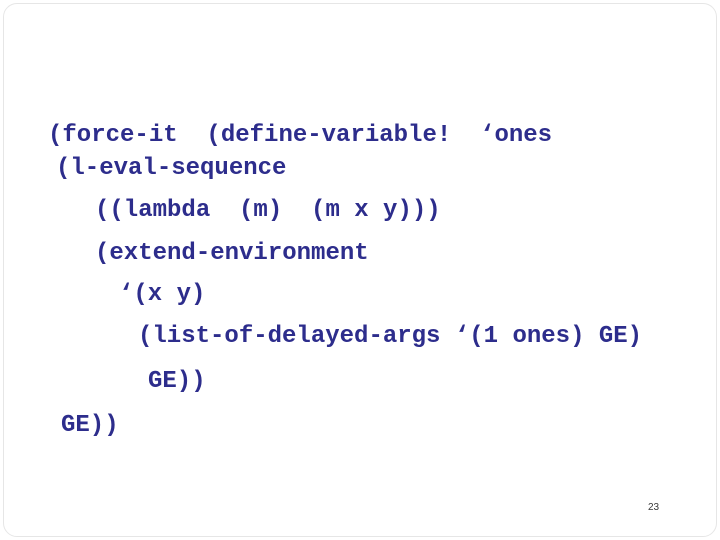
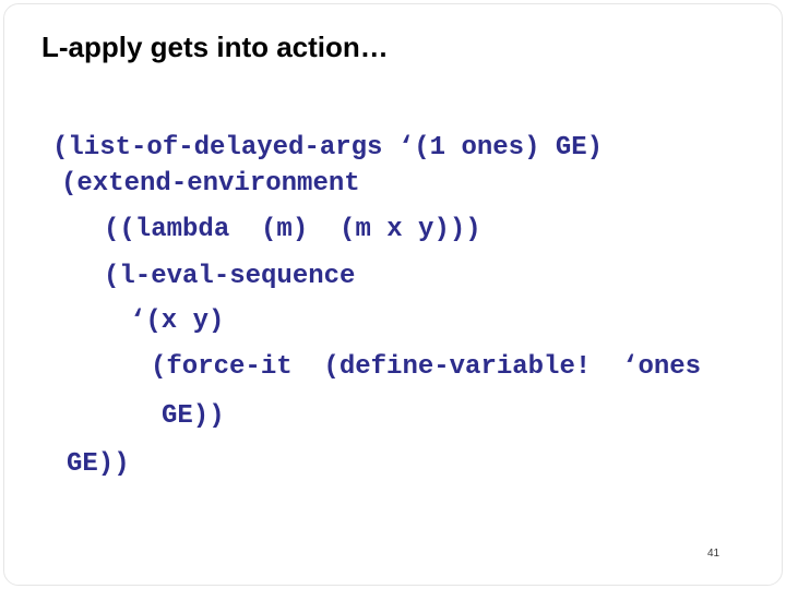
+ L-apply gets into action…
- (force-it (define-variable! ‘ones
+ (list-of-delayed-args ‘(1 ones) GE)
- (l-eval-sequence
+ (extend-environment
  ((lambda (m) (m x y)))
- (extend-environment
+ (l-eval-sequence
  ‘(x y)
- (list-of-delayed-args ‘(1 ones) GE)
+ (force-it (define-variable! ‘ones
  GE))
  GE))
- 23
+ 41
